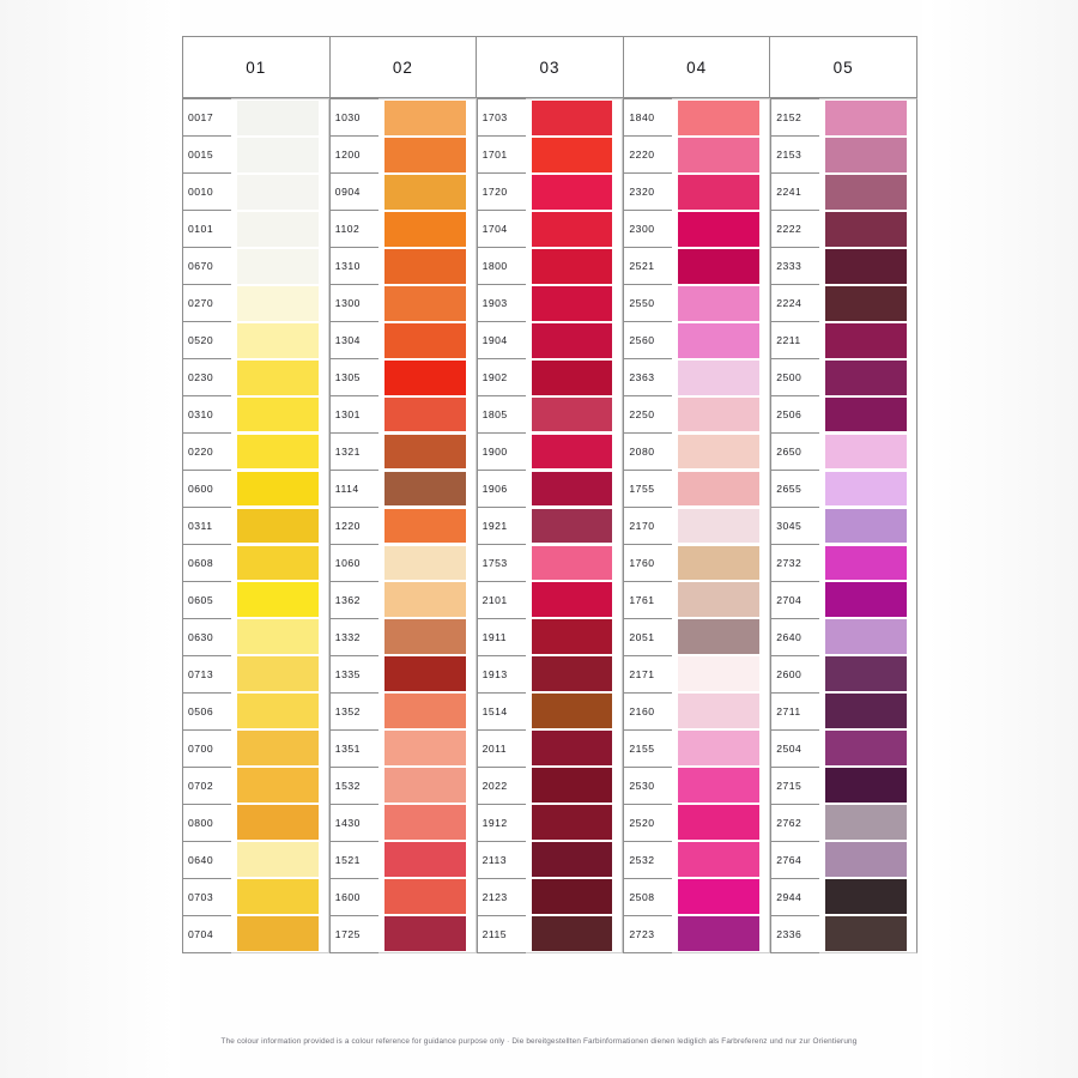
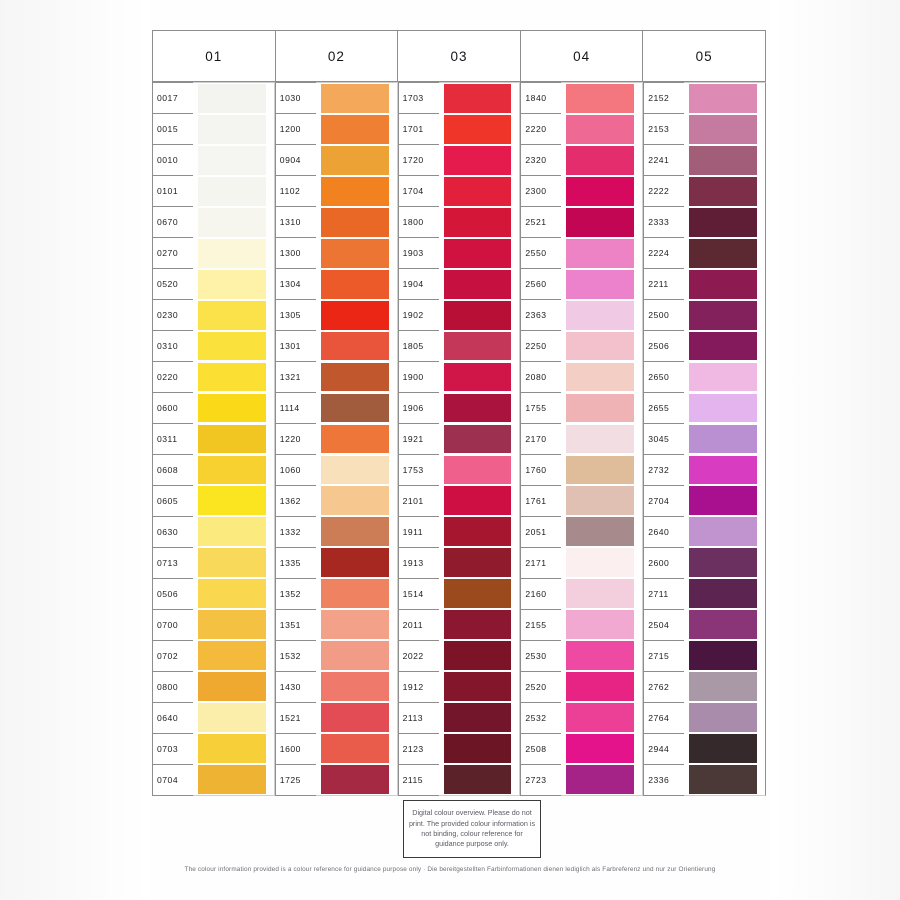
  01
  02
  03
  04
  05
  0017
  0015
  0010
  0101
  0670
  0270
  0520
  0230
  0310
  0220
  0600
  0311
  0608
  0605
  0630
  0713
  0506
  0700
  0702
  0800
  0640
  0703
  0704
  1030
  1200
  0904
  1102
  1310
  1300
  1304
  1305
  1301
  1321
  1114
  1220
  1060
  1362
  1332
  1335
  1352
  1351
  1532
  1430
  1521
  1600
  1725
  1703
  1701
  1720
  1704
  1800
  1903
  1904
  1902
  1805
  1900
  1906
  1921
  1753
  2101
  1911
  1913
  1514
  2011
  2022
  1912
  2113
  2123
  2115
  1840
  2220
  2320
  2300
  2521
  2550
  2560
  2363
  2250
  2080
  1755
  2170
  1760
  1761
  2051
  2171
  2160
  2155
  2530
  2520
  2532
  2508
  2723
  2152
  2153
  2241
  2222
  2333
  2224
  2211
  2500
  2506
  2650
  2655
  3045
  2732
  2704
  2640
  2600
  2711
  2504
  2715
  2762
  2764
  2944
  2336
+ Digital colour overview. Please do not print. The provided colour information is not binding, colour reference for guidance purpose only.
